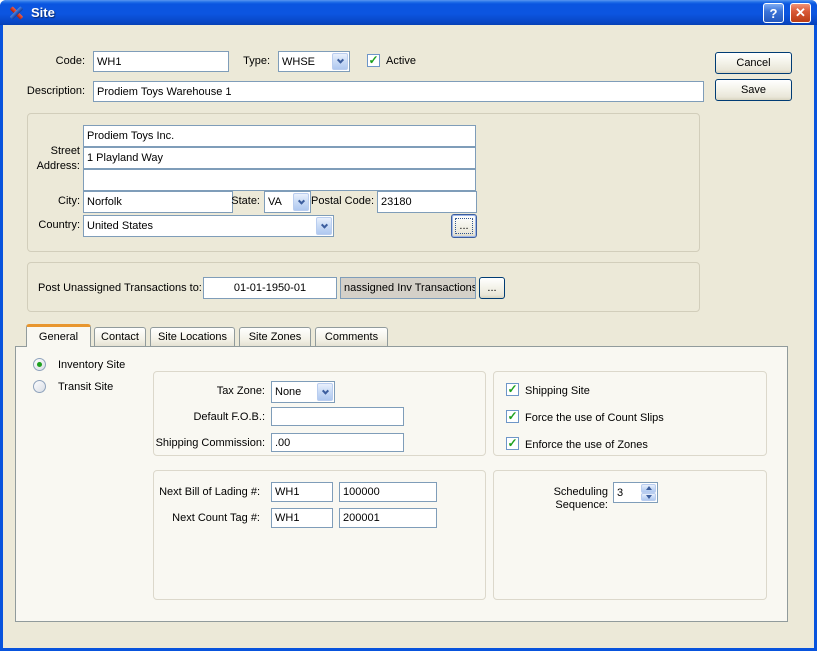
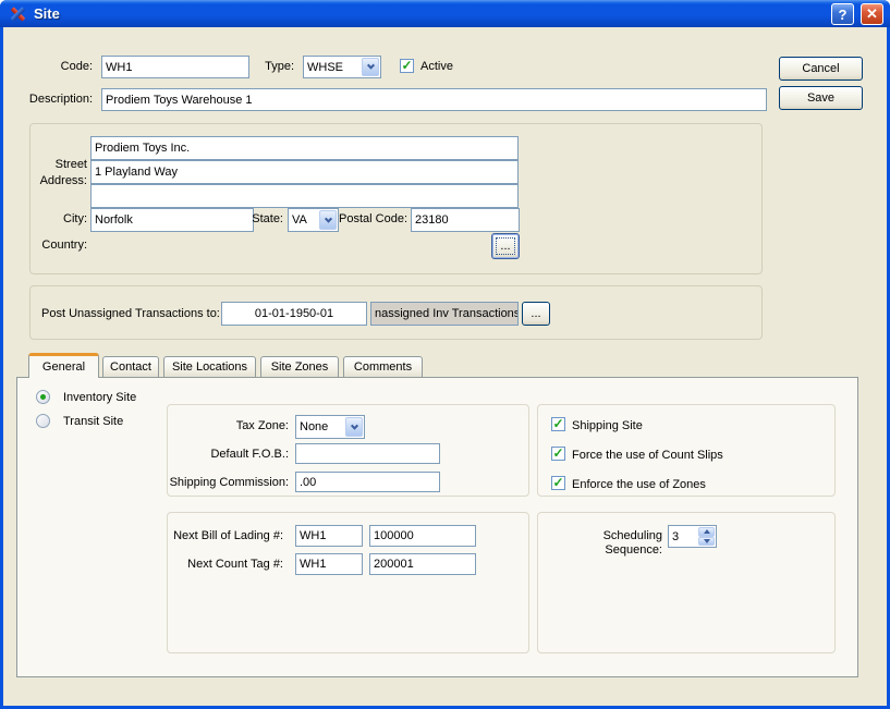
  Site
  ?
  ✕
  Code:
  WH1
  Type:
  WHSE
  ✓
  Active
  Cancel
  Save
  Description:
  Prodiem Toys Warehouse 1
  Street Address:
  Prodiem Toys Inc.
  1 Playland Way
  City:
  Norfolk
  State:
  VA
  Postal Code:
  23180
  Country:
- United States
  ...
  Post Unassigned Transactions to:
  01-01-1950-01
  nassigned Inv Transactions
  ...
  General
  Contact
  Site Locations
  Site Zones
  Comments
  Inventory Site
  Transit Site
  Tax Zone:
  None
  Default F.O.B.:
  Shipping Commission:
  .00
  ✓
  Shipping Site
  ✓
  Force the use of Count Slips
  ✓
  Enforce the use of Zones
  Next Bill of Lading #:
  WH1
  100000
  Next Count Tag #:
  WH1
  200001
  Scheduling Sequence:
  3
